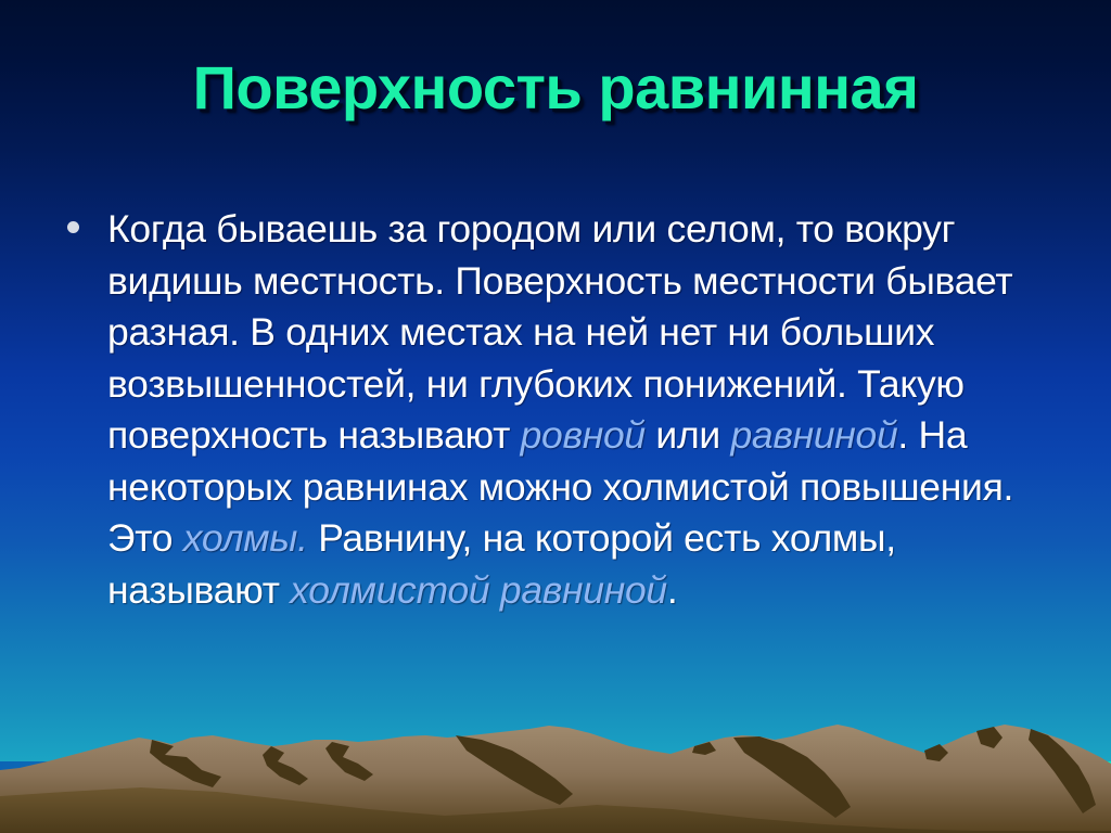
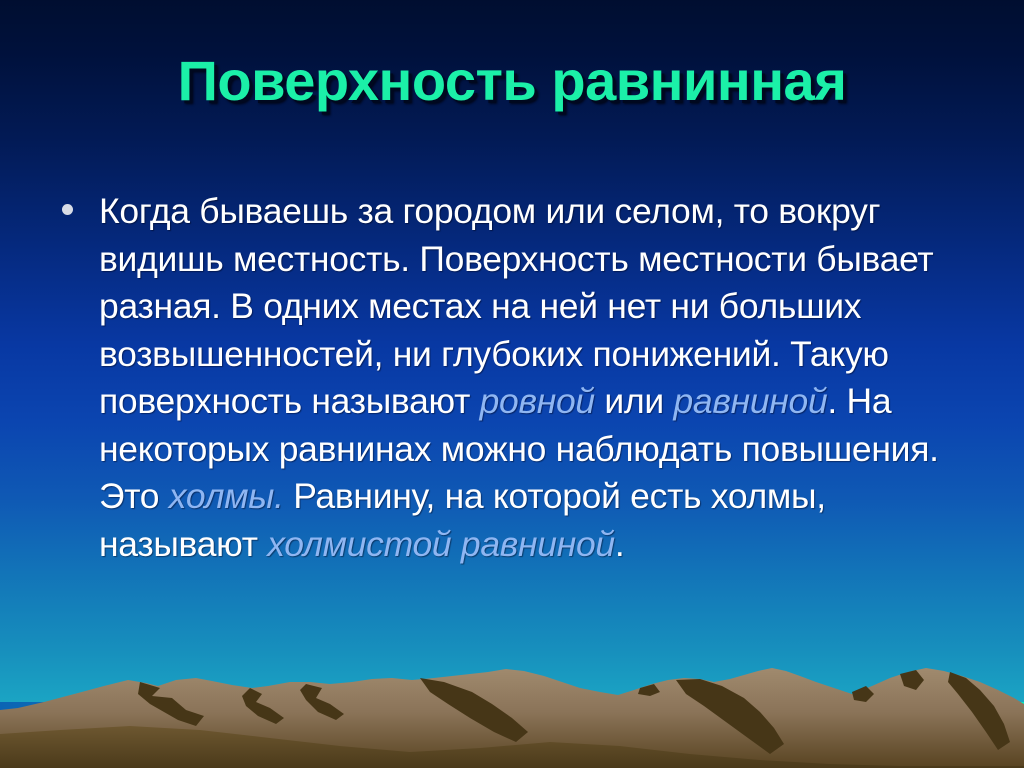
  Поверхность равнинная
- Когда бываешь за городом или селом, то вокруг видишь местность. Поверхность местности бывает разная. В одних местах на ней нет ни больших возвышенностей, ни глубоких понижений. Такую поверхность называют ровной или равниной. На некоторых равнинах можно холмистой повышения. Это холмы. Равнину, на которой есть холмы, называют холмистой равниной.
+ Когда бываешь за городом или селом, то вокруг видишь местность. Поверхность местности бывает разная. В одних местах на ней нет ни больших возвышенностей, ни глубоких понижений. Такую поверхность называют ровной или равниной. На некоторых равнинах можно наблюдать повышения. Это холмы. Равнину, на которой есть холмы, называют холмистой равниной.
